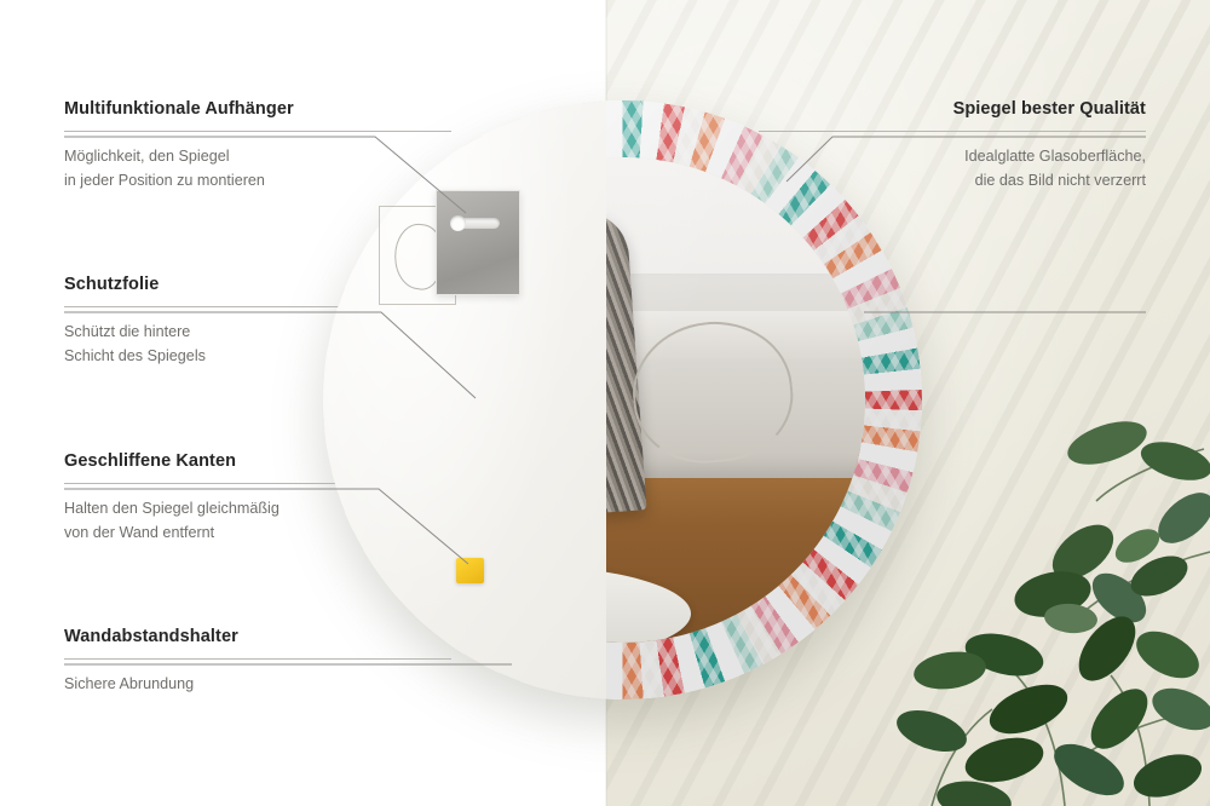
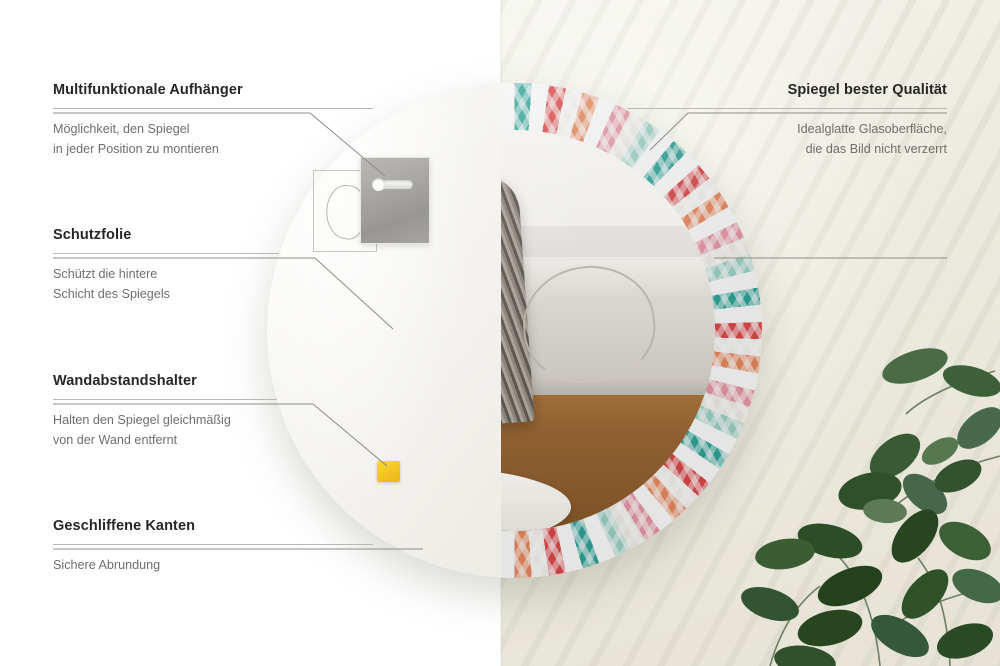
  Multifunktionale Aufhänger
  Möglichkeit, den Spiegel
  in jeder Position zu montieren
  Schutzfolie
  Schützt die hintere
  Schicht des Spiegels
- Geschliffene Kanten
+ Wandabstandshalter
  Halten den Spiegel gleichmäßig
  von der Wand entfernt
- Wandabstandshalter
+ Geschliffene Kanten
  Sichere Abrundung
  Spiegel bester Qualität
  Idealglatte Glasoberfläche,
  die das Bild nicht verzerrt
